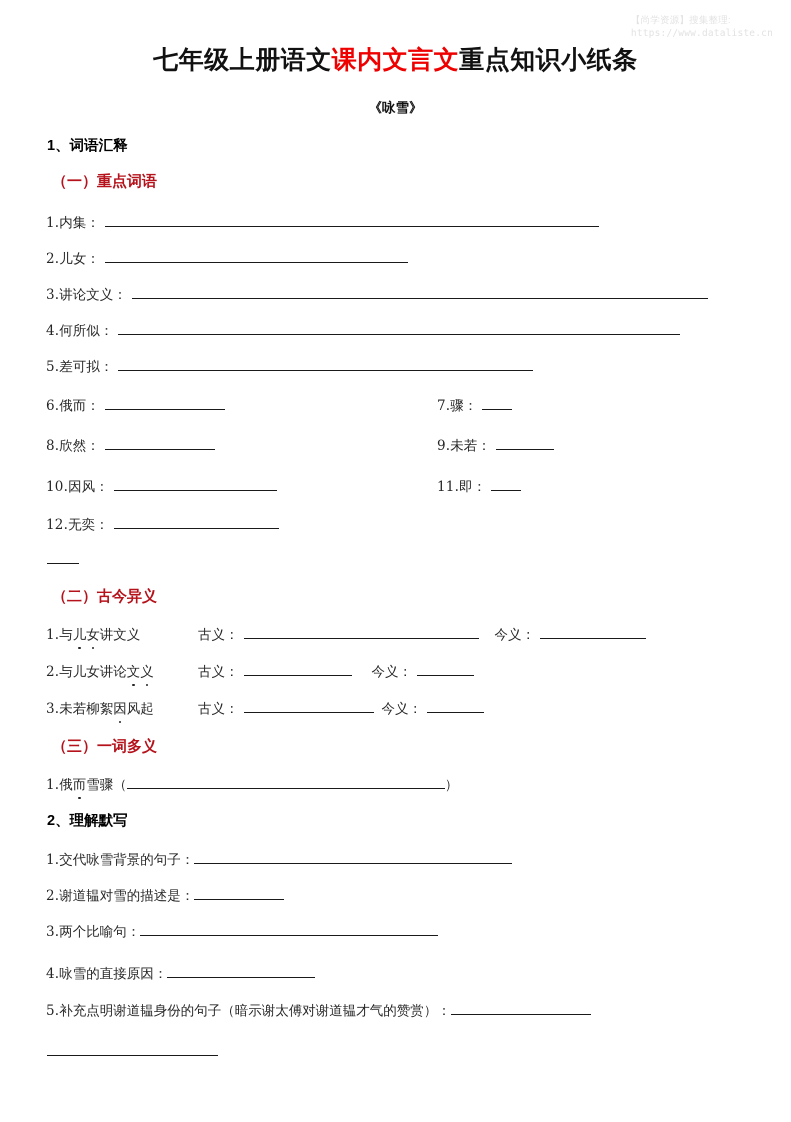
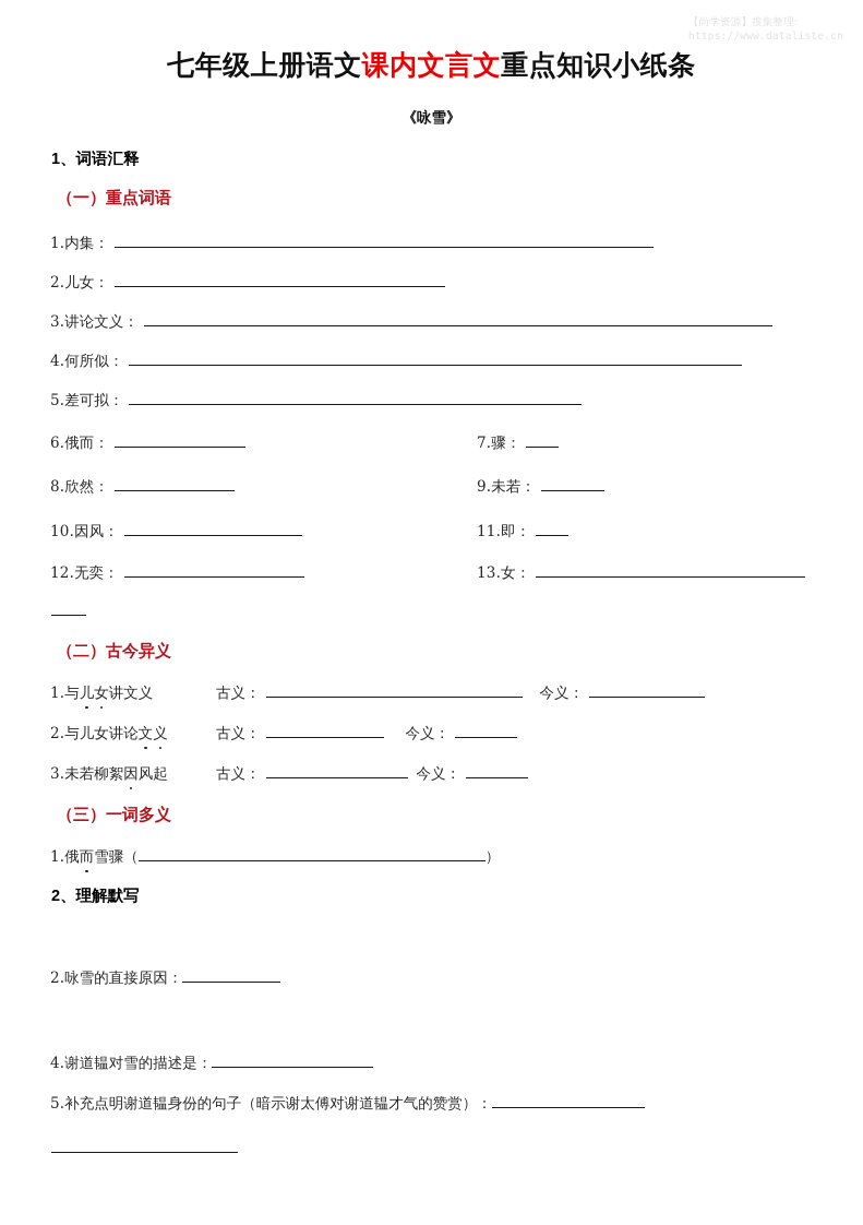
  【尚学资源】搜集整理:
  https://www.dataliste.cn
  七年级上册语文课内文言文重点知识小纸条
  《咏雪》
  1、词语汇释
  （一）重点词语
  1.内集：
  2.儿女：
  3.讲论文义：
  4.何所似：
  5.差可拟：
  6.俄而：
  7.骤：
  8.欣然：
  9.未若：
  10.因风：
  11.即：
  12.无奕：
+ 13.女：
  （二）古今异义
  1.与儿女讲文义
  古义：
  今义：
  2.与儿女讲论文义
  古义：
  今义：
  3.未若柳絮因风起
  古义：
  今义：
  （三）一词多义
  1.俄而雪骤（
  ）
  2、理解默写
- 1.交代咏雪背景的句子：
- 2.谢道韫对雪的描述是：
+ 2.咏雪的直接原因：
- 3.两个比喻句：
- 4.咏雪的直接原因：
+ 4.谢道韫对雪的描述是：
  5.补充点明谢道韫身份的句子（暗示谢太傅对谢道韫才气的赞赏）：
